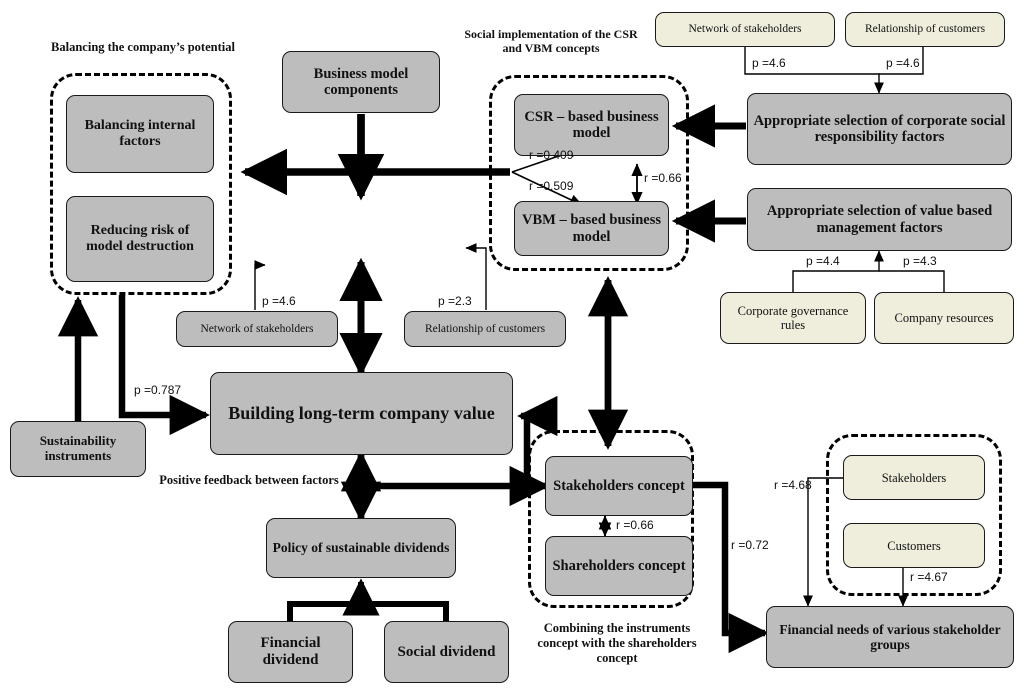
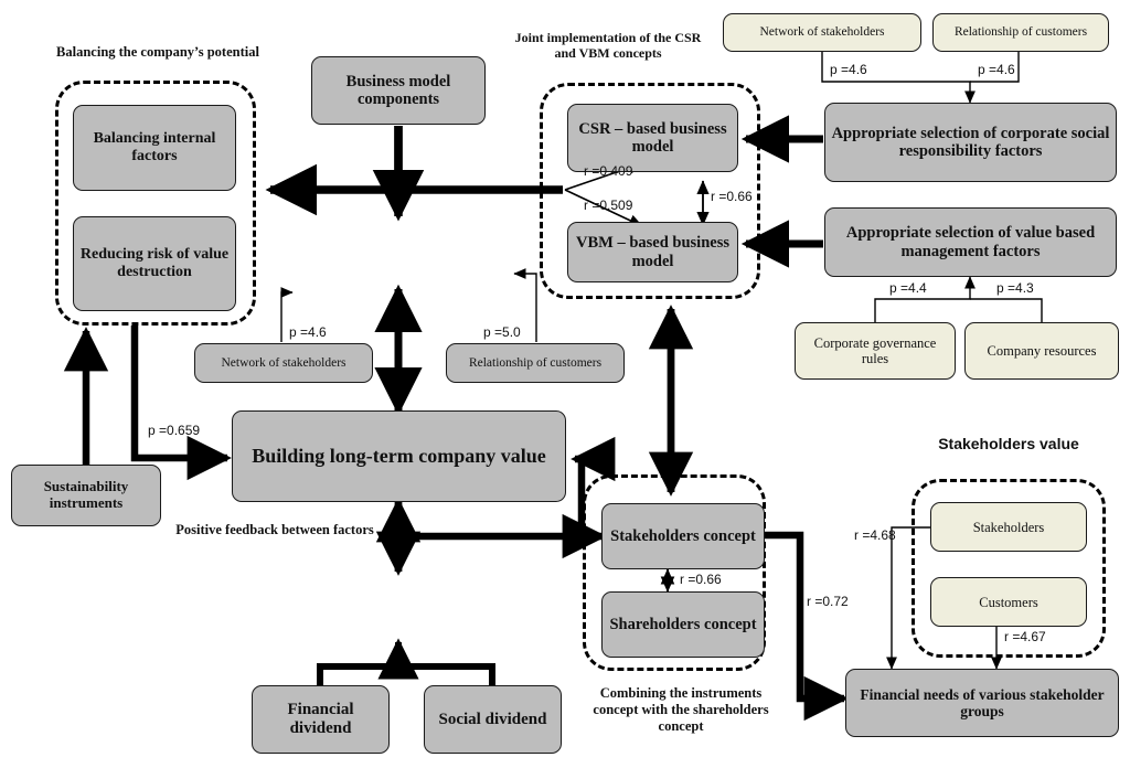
  Balancing the company’s potential
- Social implementation of the CSR and VBM concepts
+ Joint implementation of the CSR and VBM concepts
  Combining the instruments concept with the shareholders concept
+ Stakeholders value
  Positive feedback between factors
  Balancing internal factors
- Reducing risk of model destruction
+ Reducing risk of value destruction
  Business model components
  Network of stakeholders
  Relationship of customers
  Sustainability instruments
  Building long-term company value
- Policy of sustainable dividends
  Financial dividend
  Social dividend
  CSR – based business model
  VBM – based business model
  Network of stakeholders
  Relationship of customers
  Appropriate selection of corporate social responsibility factors
  Appropriate selection of value based management factors
  Corporate governance rules
  Company resources
  Stakeholders concept
  Shareholders concept
  Stakeholders
  Customers
  Financial needs of various stakeholder groups
  p =4.6
  p =4.6
  p =4.4
  p =4.3
  p =4.6
- p =2.3
+ p =5.0
- p =0.787
+ p =0.659
  r =0.409
  r =0.509
  r =0.66
  r =0.66
  r =0.72
  r =4.68
  r =4.67
